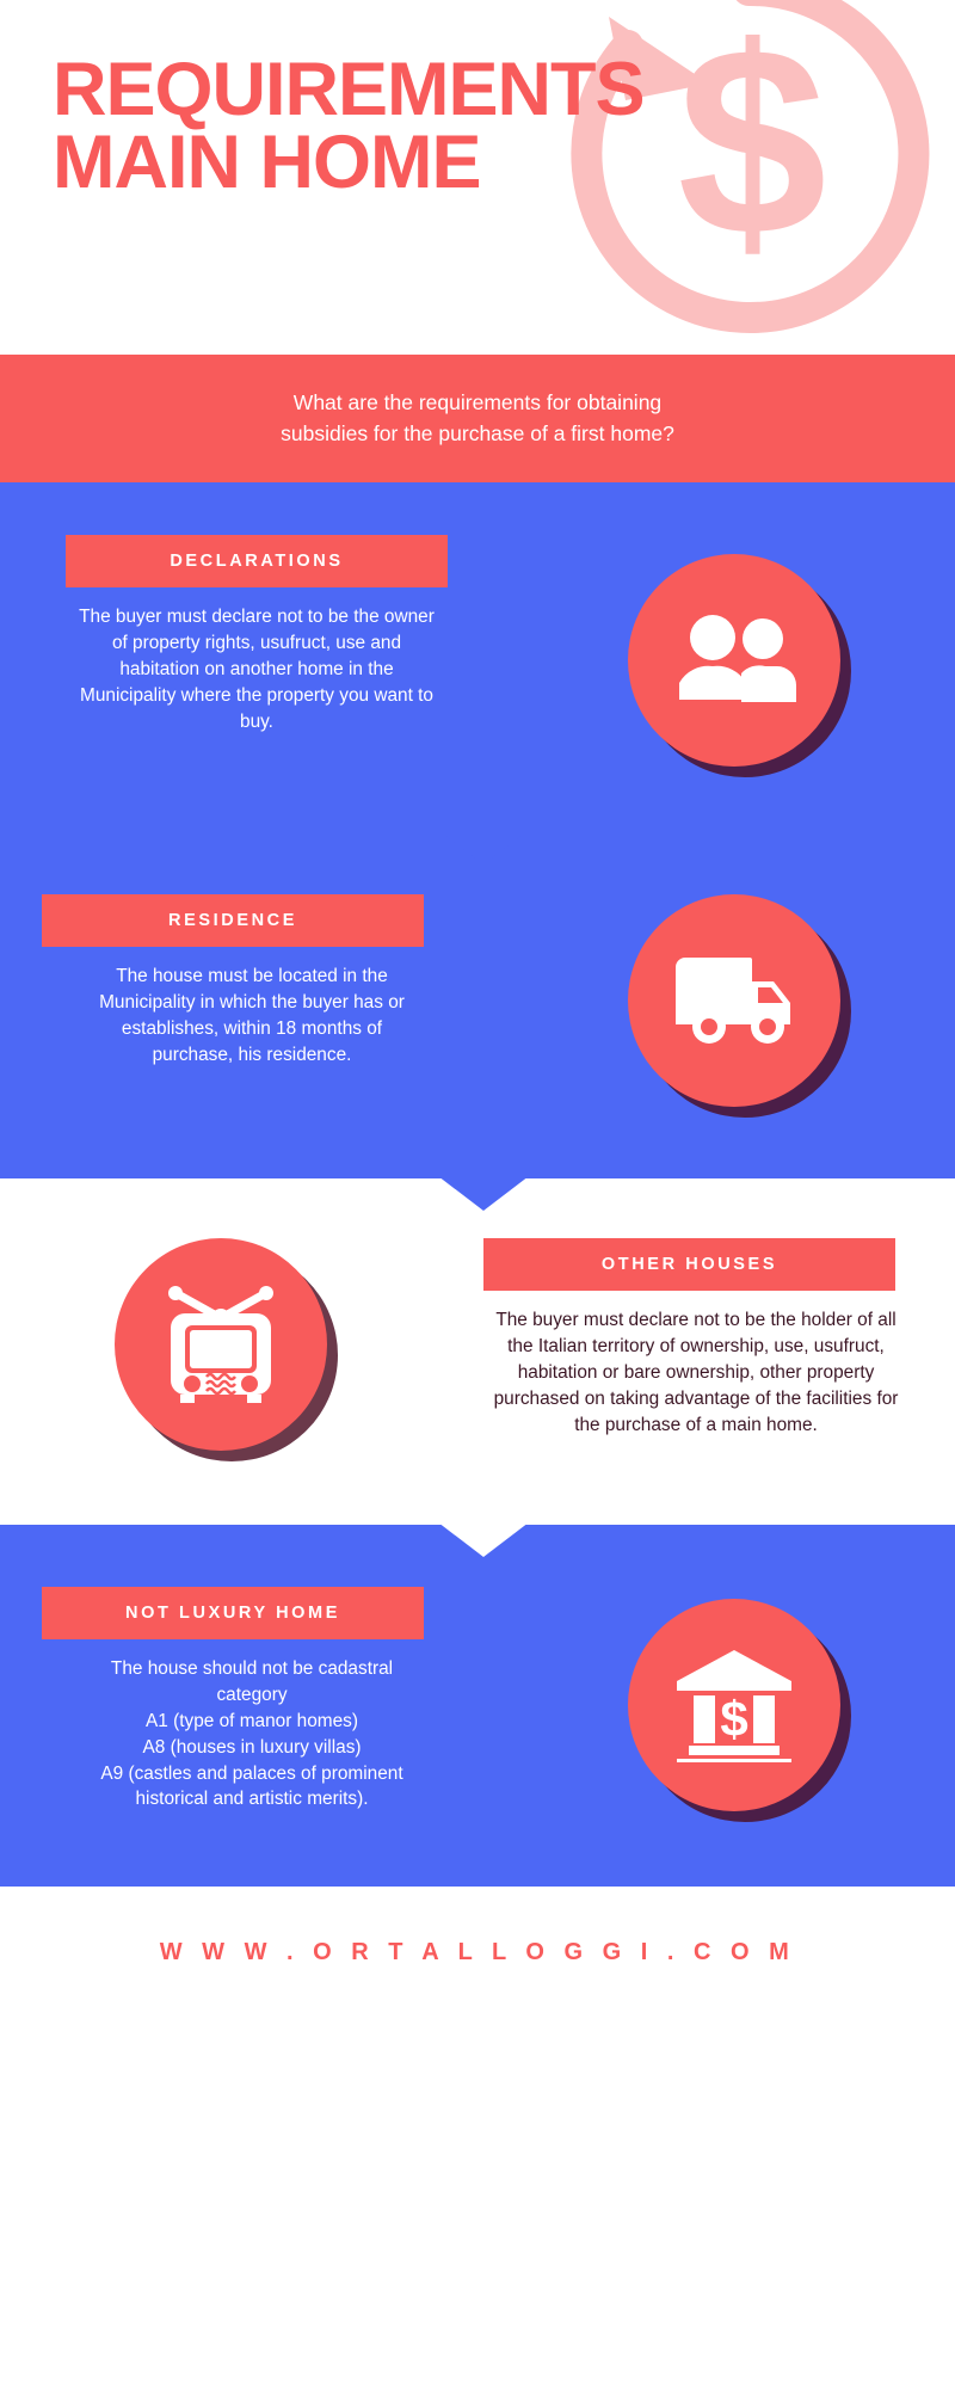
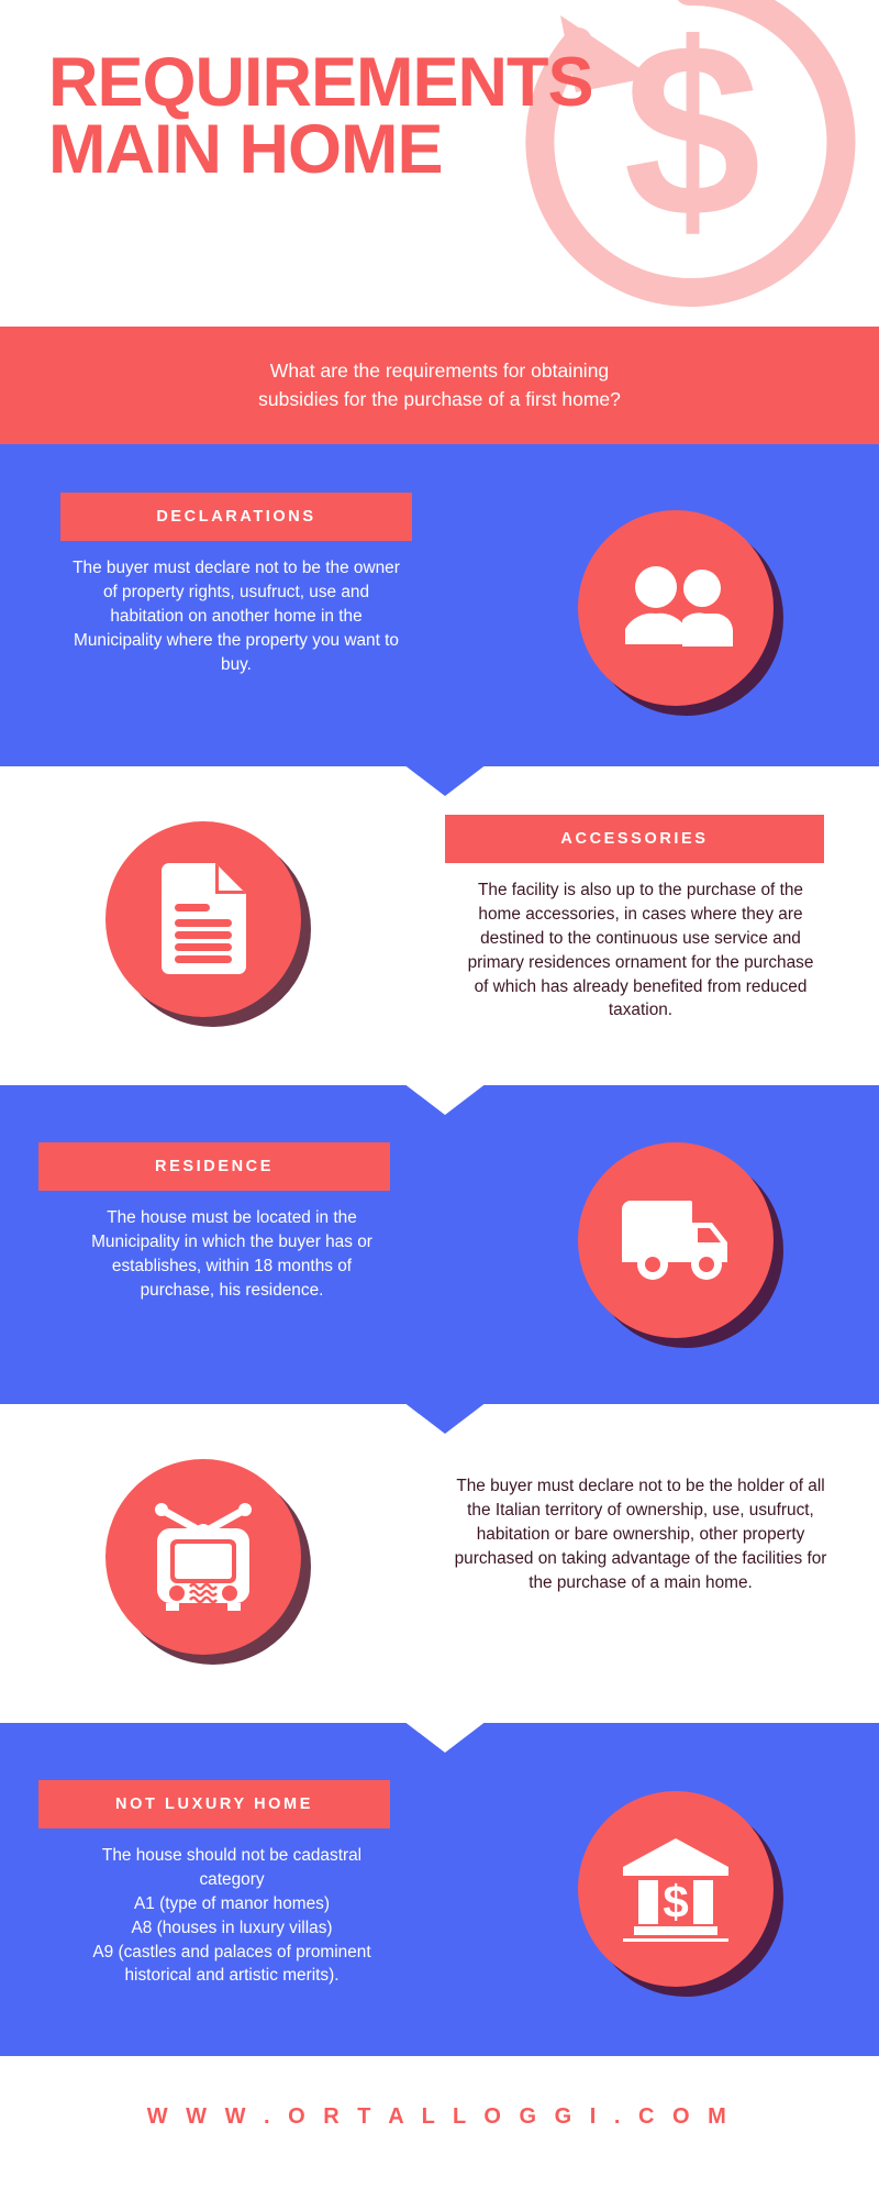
  $
  REQUIREMENTS
  MAIN HOME
  What are the requirements for obtaining
  subsidies for the purchase of a first home?
  DECLARATIONS
  The buyer must declare not to be the owner
  of property rights, usufruct, use and
  habitation on another home in the
  Municipality where the property you want to
  buy.
+ ACCESSORIES
+ The facility is also up to the purchase of the
+ home accessories, in cases where they are
+ destined to the continuous use service and
+ primary residences ornament for the purchase
+ of which has already benefited from reduced
+ taxation.
  RESIDENCE
  The house must be located in the
  Municipality in which the buyer has or
  establishes, within 18 months of
  purchase, his residence.
- OTHER HOUSES
  The buyer must declare not to be the holder of all
  the Italian territory of ownership, use, usufruct,
  habitation or bare ownership, other property
  purchased on taking advantage of the facilities for
  the purchase of a main home.
  NOT LUXURY HOME
  The house should not be cadastral
  category
  A1 (type of manor homes)
  A8 (houses in luxury villas)
  A9 (castles and palaces of prominent
  historical and artistic merits).
  $
  W W W . O R T A L L O G G I . C O M
